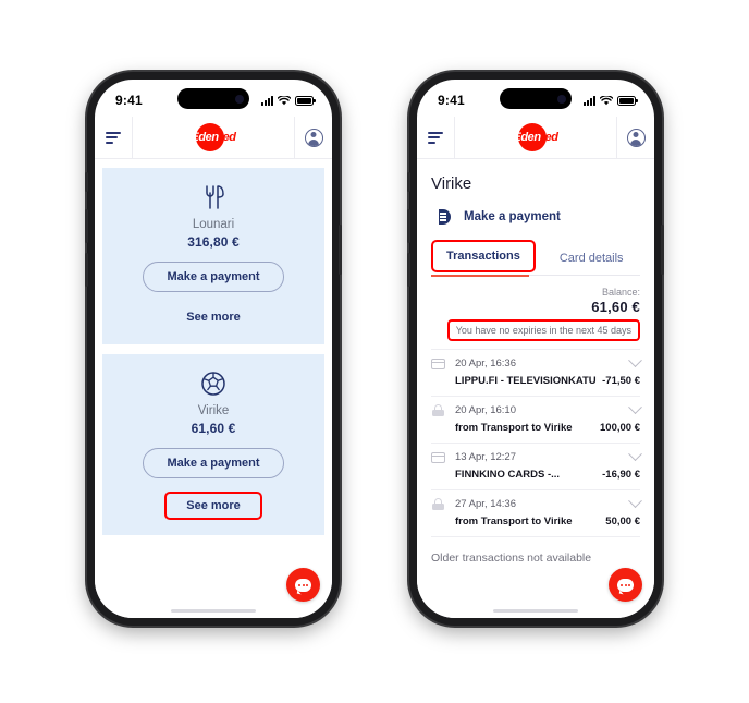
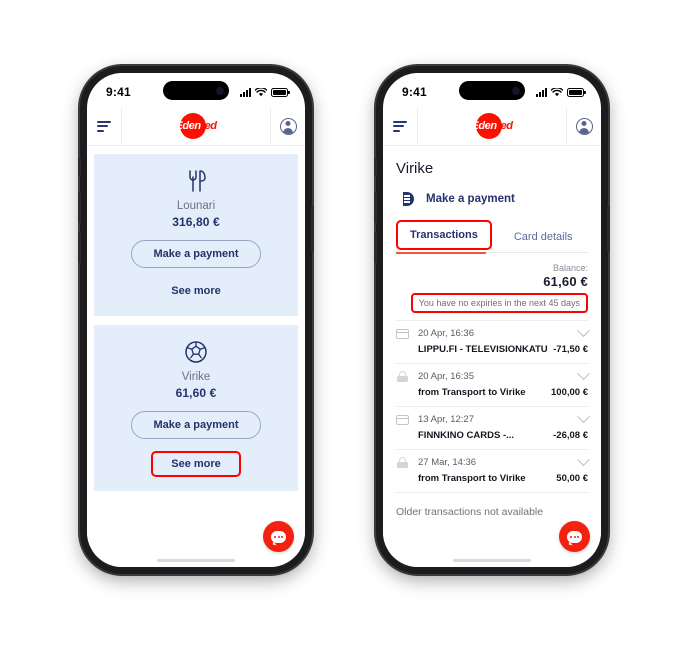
  9:41
  Edenred
  Lounari
  316,80 €
  Make a payment See more
  Virike
  61,60 €
  Make a payment See more
  9:41
  Edenred
  Virike
  Make a payment
  Transactions
  Card details
  Balance:
  61,60 €
  You have no expiries in the next 45 days
  20 Apr, 16:36
  LIPPU.FI - TELEVISIONKATU
  -71,50 €
- 20 Apr, 16:10
+ 20 Apr, 16:35
  from Transport to Virike
  100,00 €
  13 Apr, 12:27
  FINNKINO CARDS -...
- -16,90 €
+ -26,08 €
- 27 Apr, 14:36
+ 27 Mar, 14:36
  from Transport to Virike
  50,00 €
  Older transactions not available
